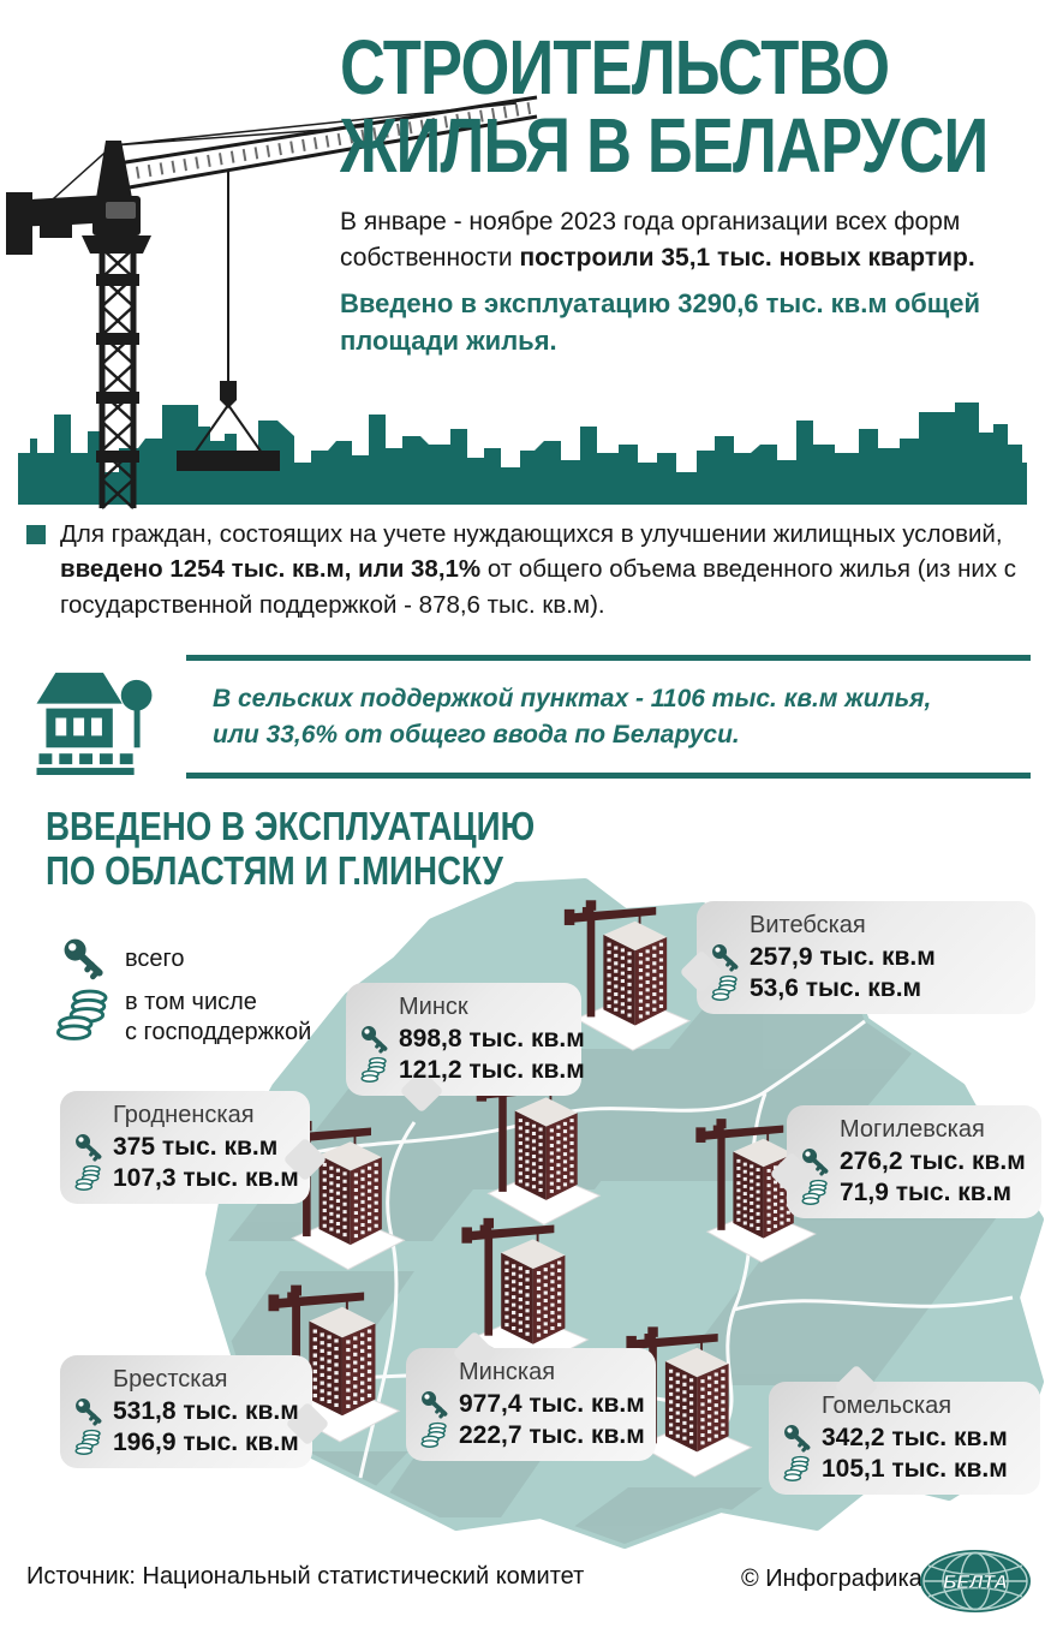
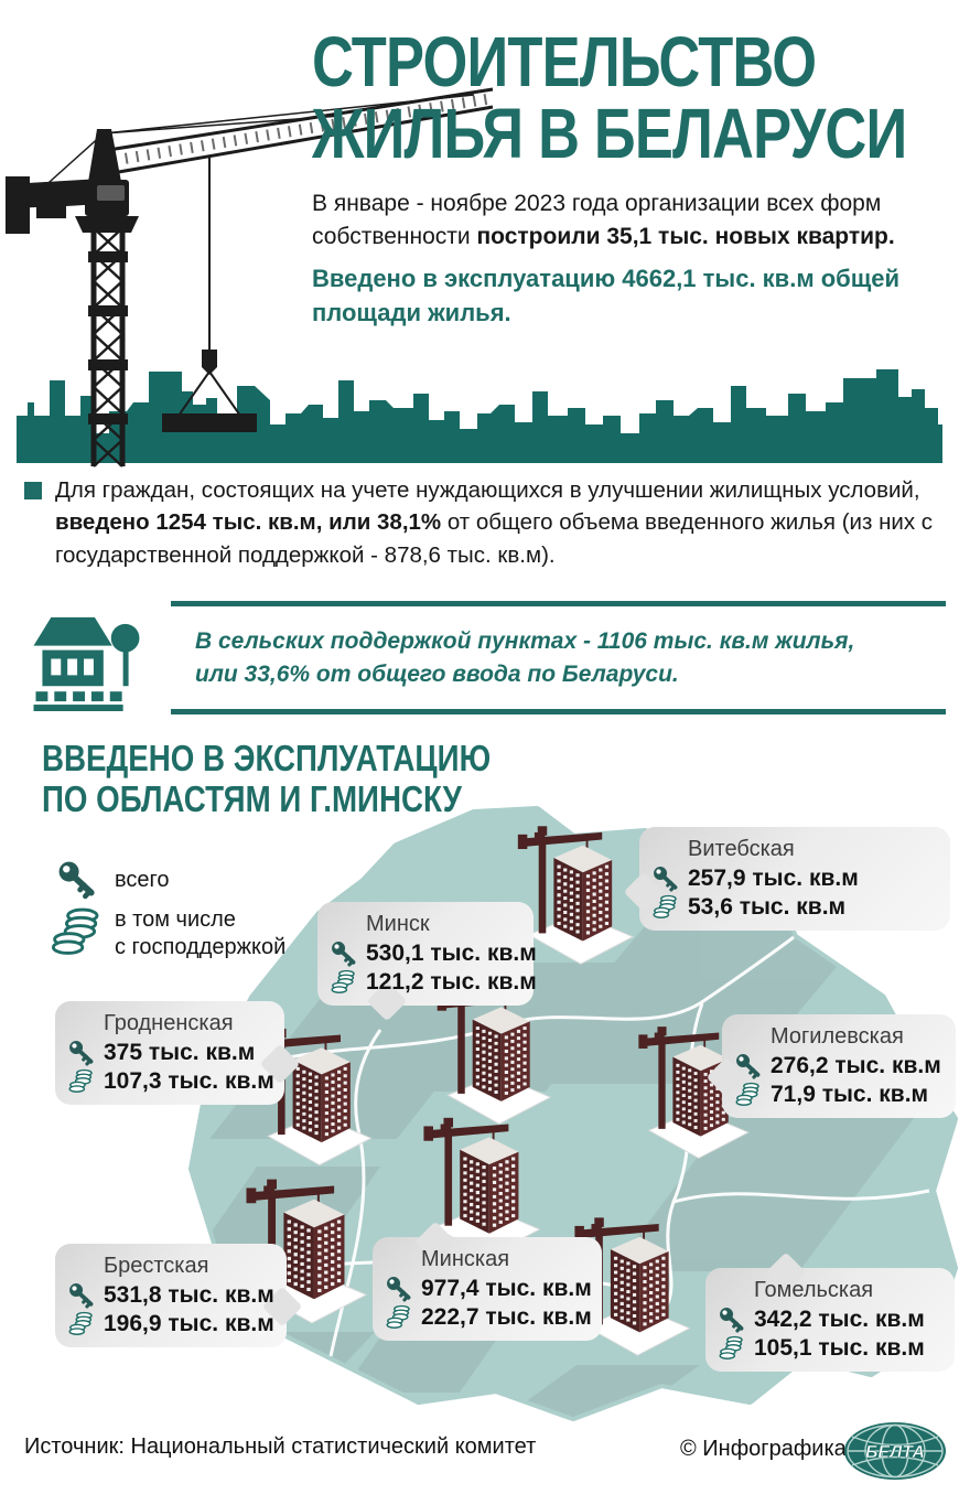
  СТРОИТЕЛЬСТВО
  ЖИЛЬЯ В БЕЛАРУСИ
  В январе - ноябре 2023 года организации всех форм собственности построили 35,1 тыс. новых квартир.
- Введено в эксплуатацию 3290,6 тыс. кв.м общей площади жилья.
+ Введено в эксплуатацию 4662,1 тыс. кв.м общей площади жилья.
  Для граждан, состоящих на учете нуждающихся в улучшении жилищных условий, введено 1254 тыс. кв.м, или 38,1% от общего объема введенного жилья (из них с государственной поддержкой - 878,6 тыс. кв.м).
  В сельских поддержкой пунктах - 1106 тыс. кв.м жилья,
  или 33,6% от общего ввода по Беларуси.
  ВВЕДЕНО В ЭКСПЛУАТАЦИЮ
  ПО ОБЛАСТЯМ И Г.МИНСКУ
  всего
  в том числе
  с господдержкой
  Витебская
  257,9 тыс. кв.м
  53,6 тыс. кв.м
  Минск
- 898,8 тыс. кв.м
+ 530,1 тыс. кв.м
  121,2 тыс. кв.м
  Гродненская
  375 тыс. кв.м
  107,3 тыс. кв.м
  Могилевская
  276,2 тыс. кв.м
  71,9 тыс. кв.м
  Брестская
  531,8 тыс. кв.м
  196,9 тыс. кв.м
  Минская
  977,4 тыс. кв.м
  222,7 тыс. кв.м
  Гомельская
  342,2 тыс. кв.м
  105,1 тыс. кв.м
  Источник: Национальный статистический комитет
  © Инфографика
  БЕЛТА
